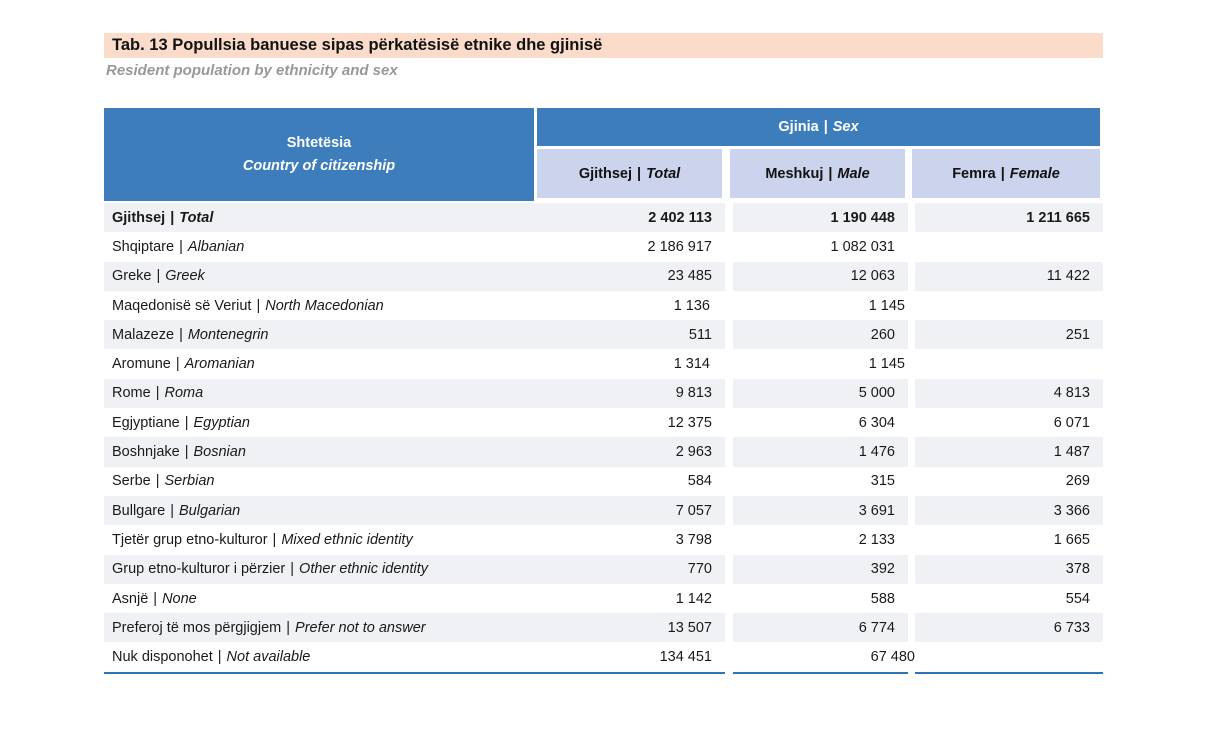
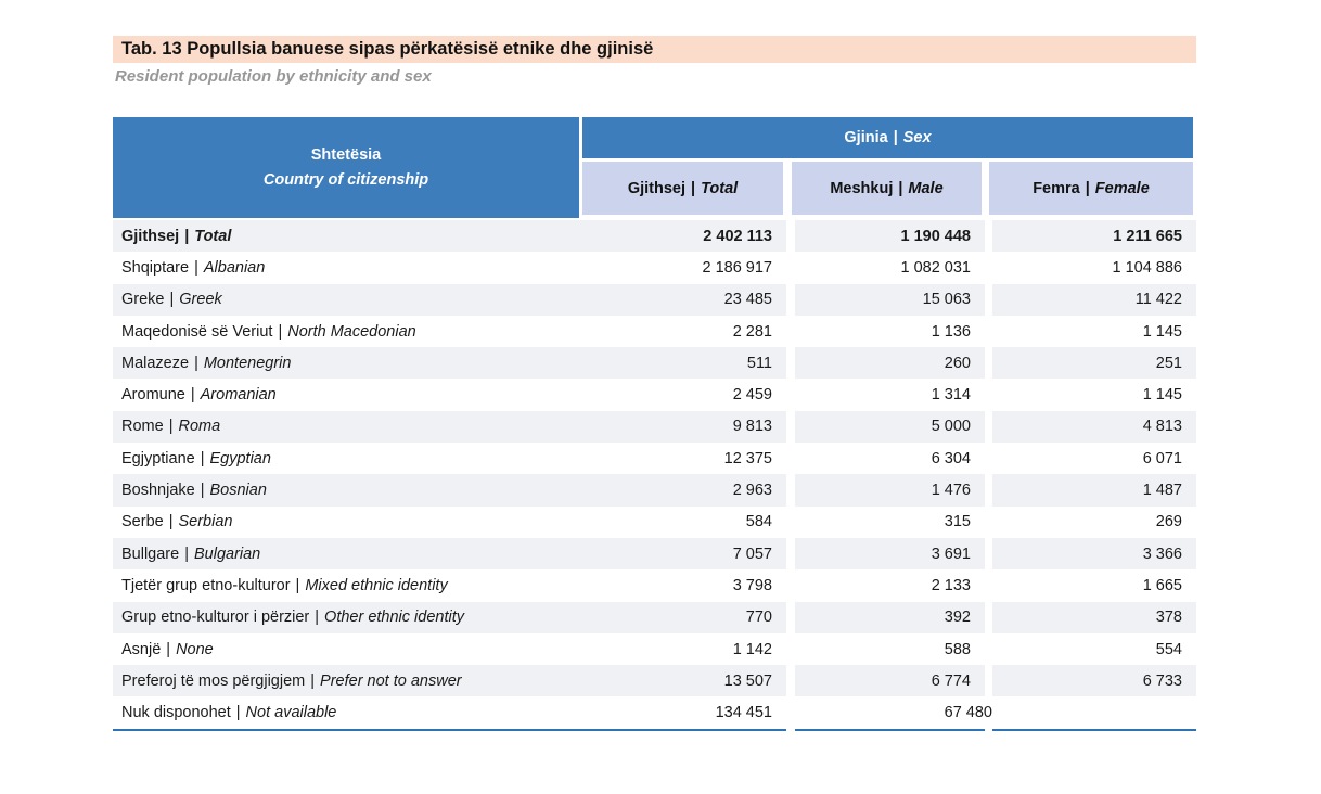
  Tab. 13 Popullsia banuese sipas përkatësisë etnike dhe gjinisë
  Resident population by ethnicity and sex
  Shtetësia
  Country of citizenship
  Gjinia
  |
  Sex
  Gjithsej
  |
  Total
  Meshkuj
  |
  Male
  Femra
  |
  Female
  Gjithsej
  |
  Total
  2 402 113
  1 190 448
  1 211 665
  Shqiptare
  |
  Albanian
  2 186 917
  1 082 031
+ 1 104 886
  Greke
  |
  Greek
  23 485
- 12 063
+ 15 063
  11 422
  Maqedonisë së Veriut
  |
  North Macedonian
+ 2 281
  1 136
  1 145
  Malazeze
  |
  Montenegrin
  511
  260
  251
  Aromune
  |
  Aromanian
+ 2 459
  1 314
  1 145
  Rome
  |
  Roma
  9 813
  5 000
  4 813
  Egjyptiane
  |
  Egyptian
  12 375
  6 304
  6 071
  Boshnjake
  |
  Bosnian
  2 963
  1 476
  1 487
  Serbe
  |
  Serbian
  584
  315
  269
  Bullgare
  |
  Bulgarian
  7 057
  3 691
  3 366
  Tjetër grup etno-kulturor
  |
  Mixed ethnic identity
  3 798
  2 133
  1 665
  Grup etno-kulturor i përzier
  |
  Other ethnic identity
  770
  392
  378
  Asnjë
  |
  None
  1 142
  588
  554
  Preferoj të mos përgjigjem
  |
  Prefer not to answer
  13 507
  6 774
  6 733
  Nuk disponohet
  |
  Not available
  134 451
  67 480
